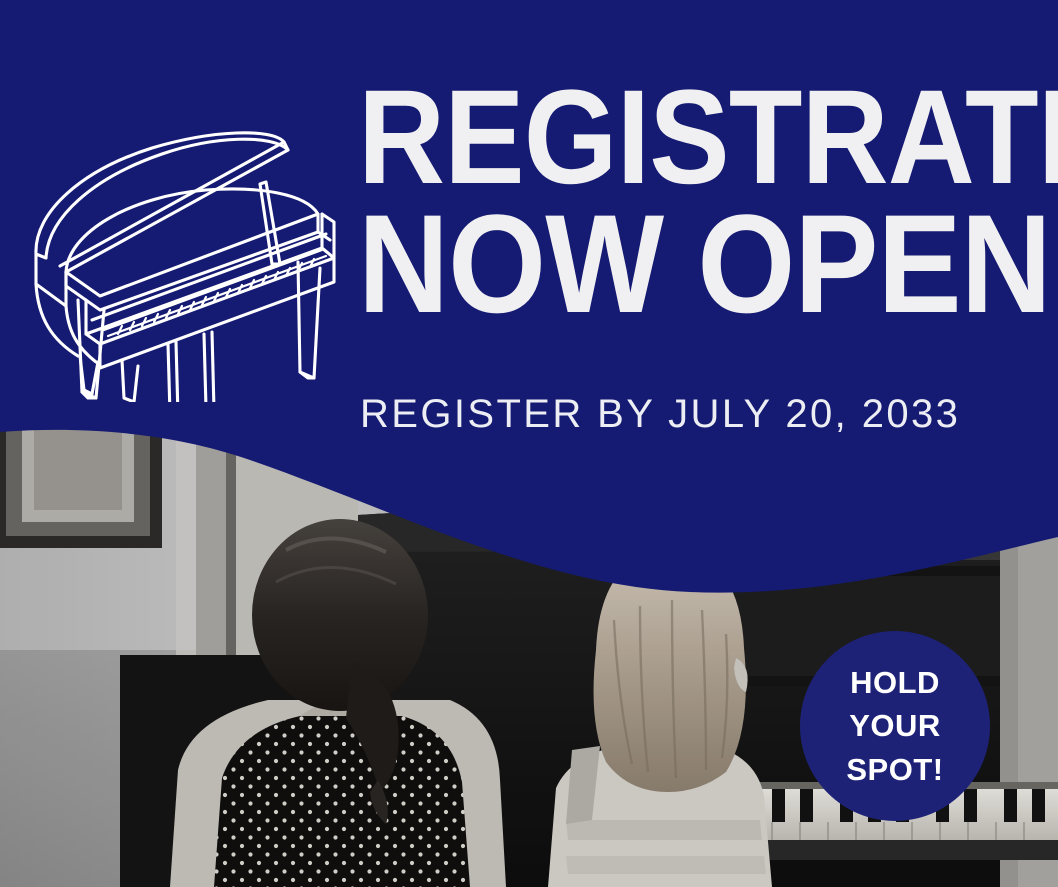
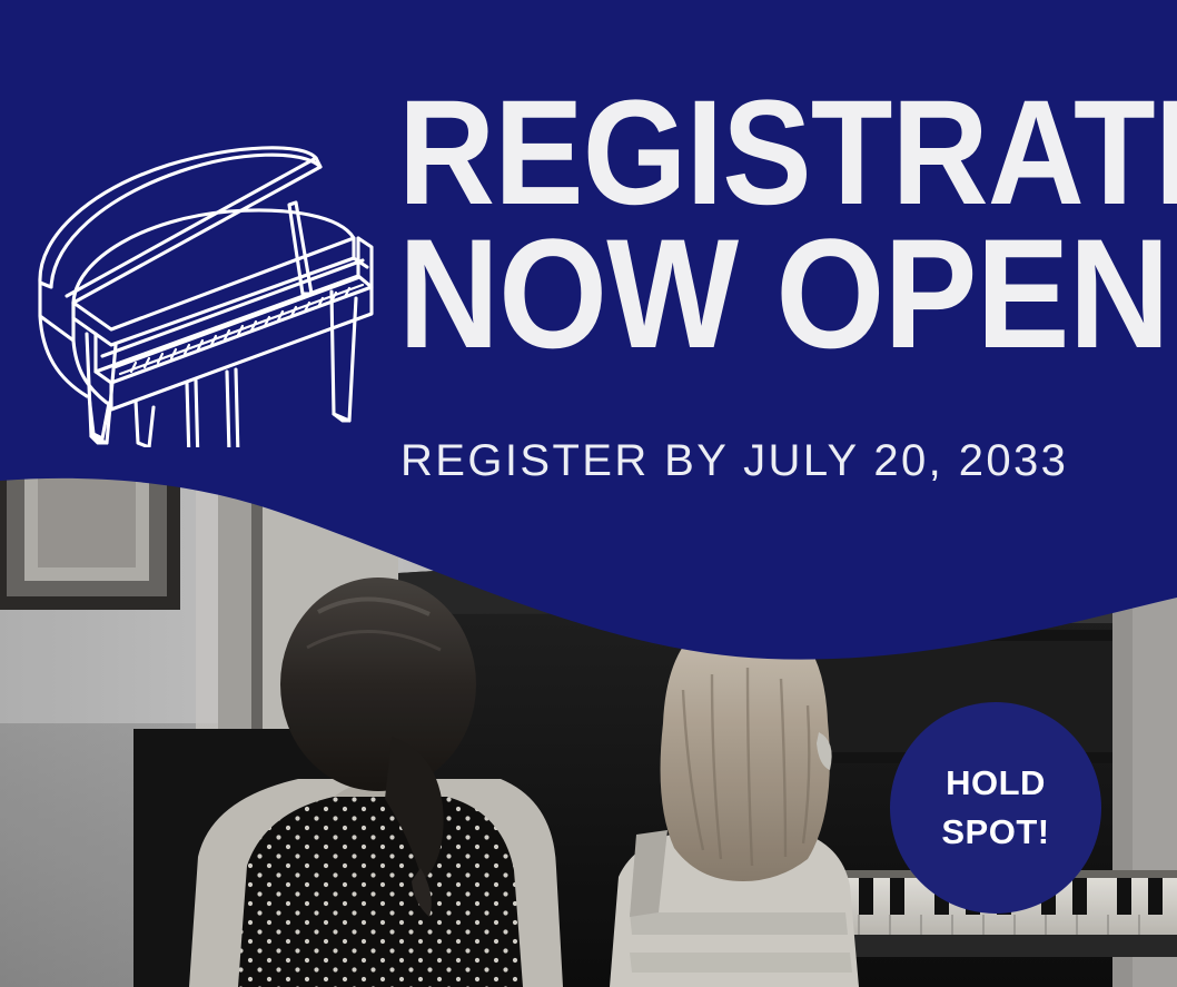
  REGISTRATI
  NOW OPEN
  REGISTER BY JULY 20, 2033
  HOLD
- YOUR
  SPOT!
